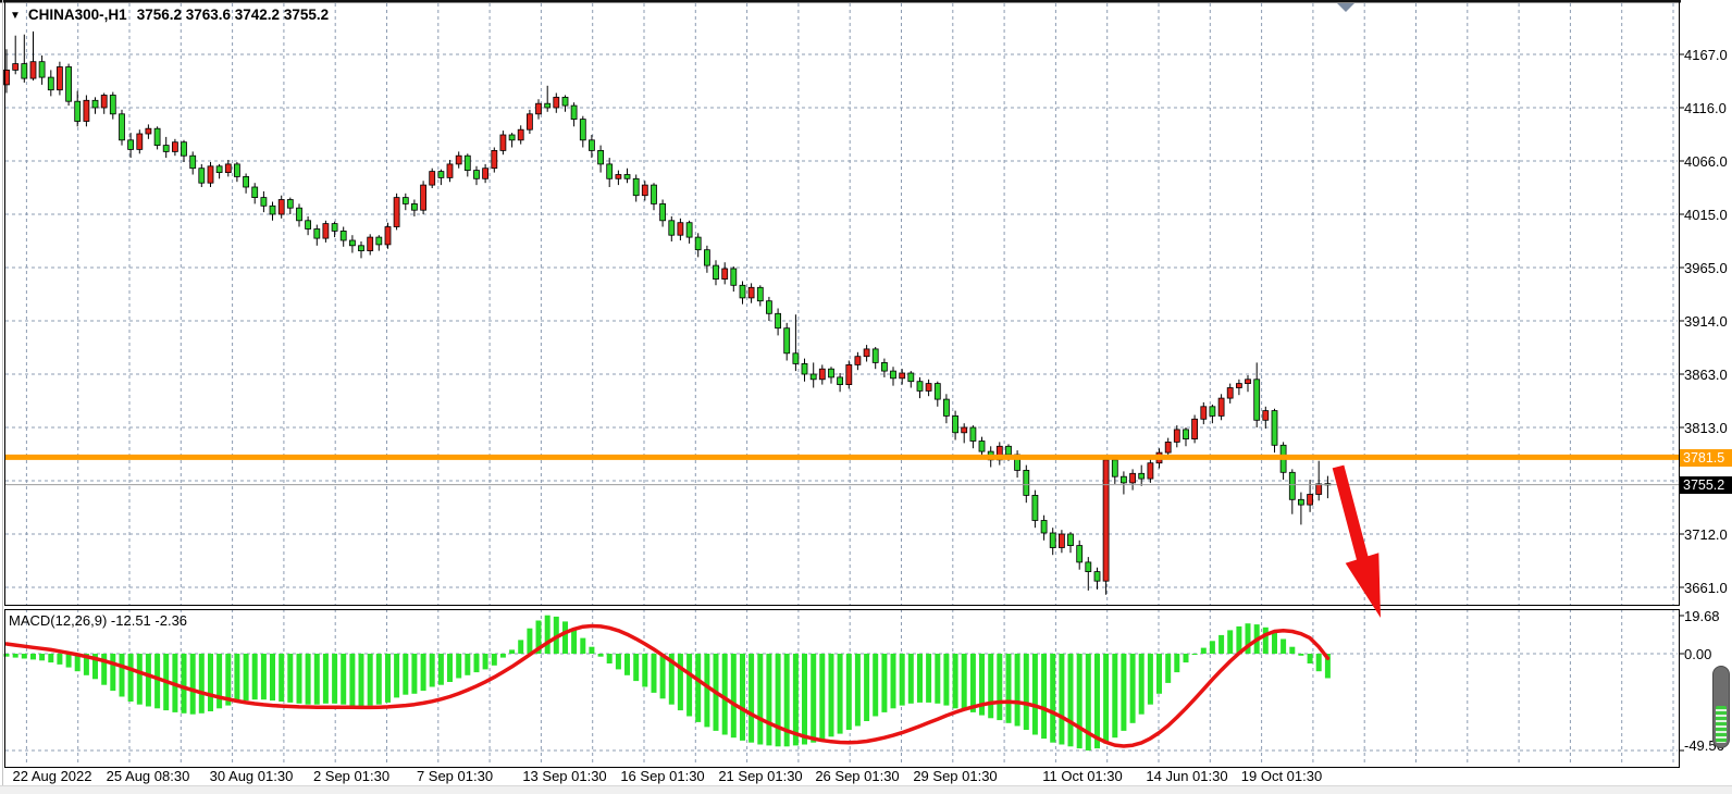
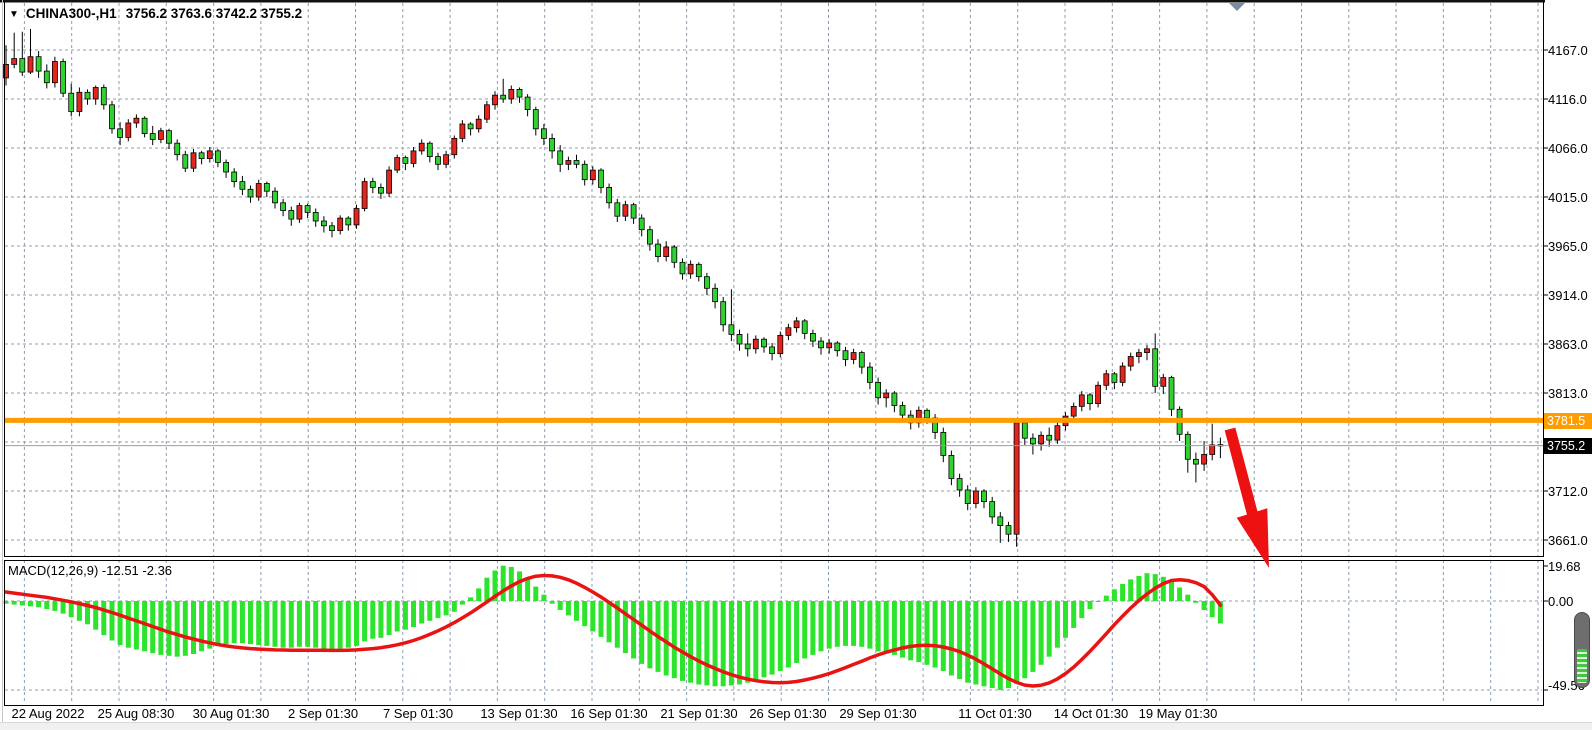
  ▼ CHINA300-,H1 3756.2 3763.6 3742.2 3755.2
  MACD(12,26,9) -12.51 -2.36
  4167.0
  4116.0
  4066.0
  4015.0
  3965.0
  3914.0
  3863.0
  3813.0
  3712.0
  3661.0
  19.68
  0.00
  -49.5
  22 Aug 2022
  25 Aug 08:30
  30 Aug 01:30
  2 Sep 01:30
  7 Sep 01:30
  13 Sep 01:30
  16 Sep 01:30
  21 Sep 01:30
  26 Sep 01:30
  29 Sep 01:30
  11 Oct 01:30
- 14 Jun 01:30
+ 14 Oct 01:30
- 19 Oct 01:30
+ 19 May 01:30
  3781.5
  3755.2
